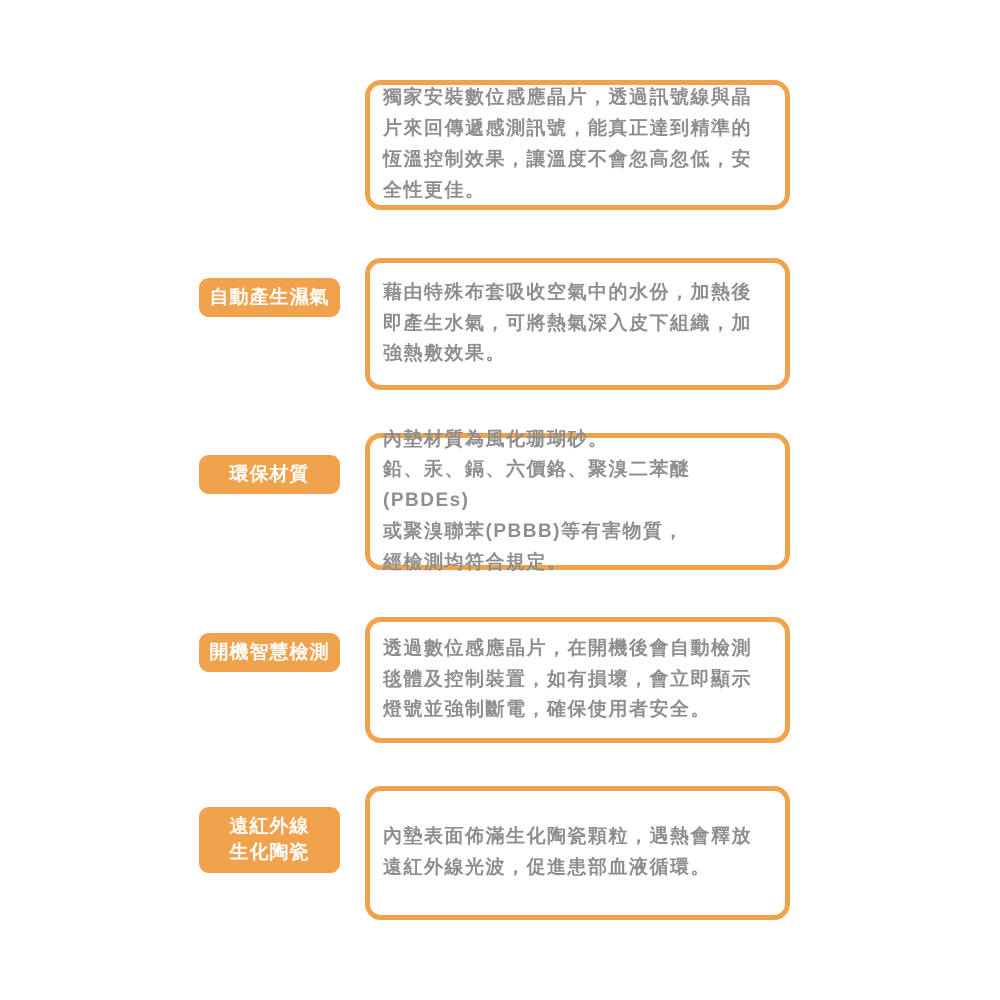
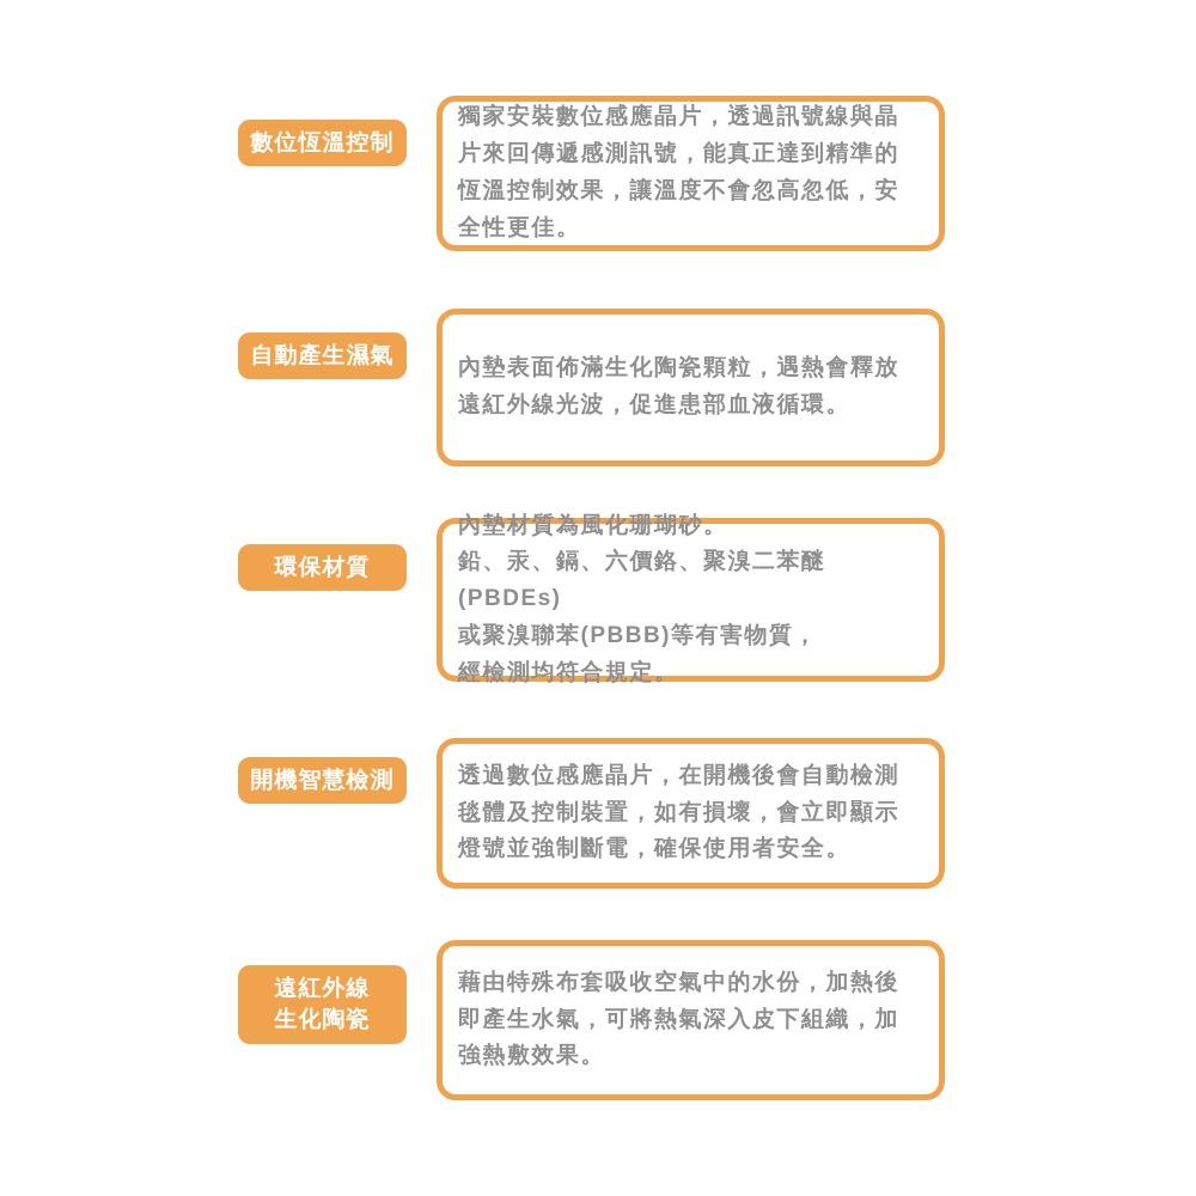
+ 數位恆溫控制
  獨家安裝數位感應晶片，透過訊號線與晶片來回傳遞感測訊號，能真正達到精準的恆溫控制效果，讓溫度不會忽高忽低，安全性更佳。
  自動產生濕氣
- 藉由特殊布套吸收空氣中的水份，加熱後即產生水氣，可將熱氣深入皮下組織，加強熱敷效果。
+ 內墊表面佈滿生化陶瓷顆粒，遇熱會釋放遠紅外線光波，促進患部血液循環。
  環保材質
  內墊材質為風化珊瑚砂。
  鉛、汞、鎘、六價鉻、聚溴二苯醚(PBDEs)
  或聚溴聯苯(PBBB)等有害物質，
  經檢測均符合規定。
  開機智慧檢測
  透過數位感應晶片，在開機後會自動檢測毯體及控制裝置，如有損壞，會立即顯示燈號並強制斷電，確保使用者安全。
  遠紅外線
  生化陶瓷
- 內墊表面佈滿生化陶瓷顆粒，遇熱會釋放遠紅外線光波，促進患部血液循環。
+ 藉由特殊布套吸收空氣中的水份，加熱後即產生水氣，可將熱氣深入皮下組織，加強熱敷效果。
